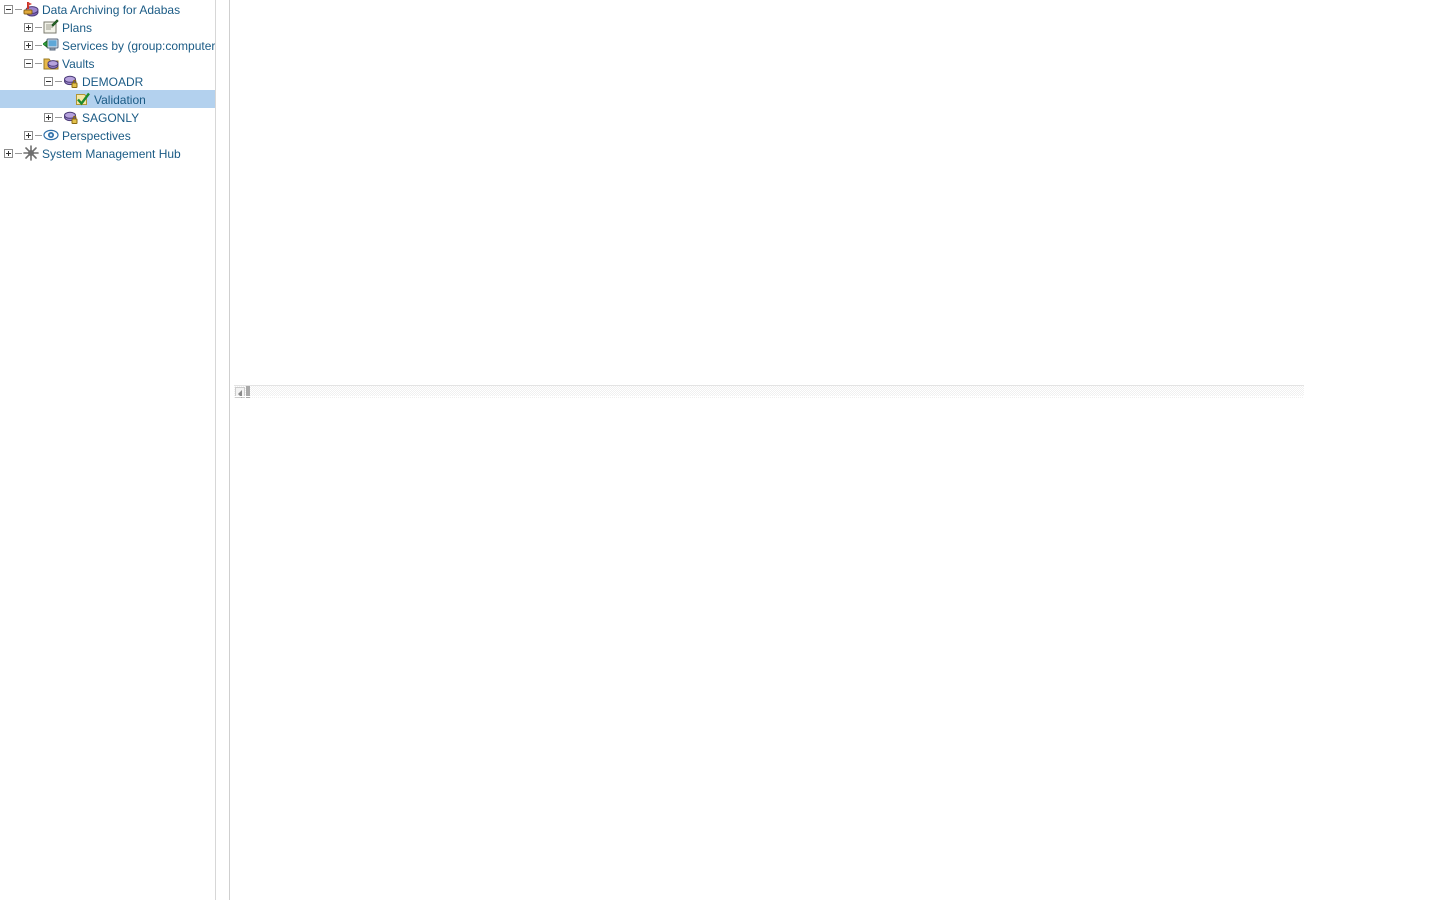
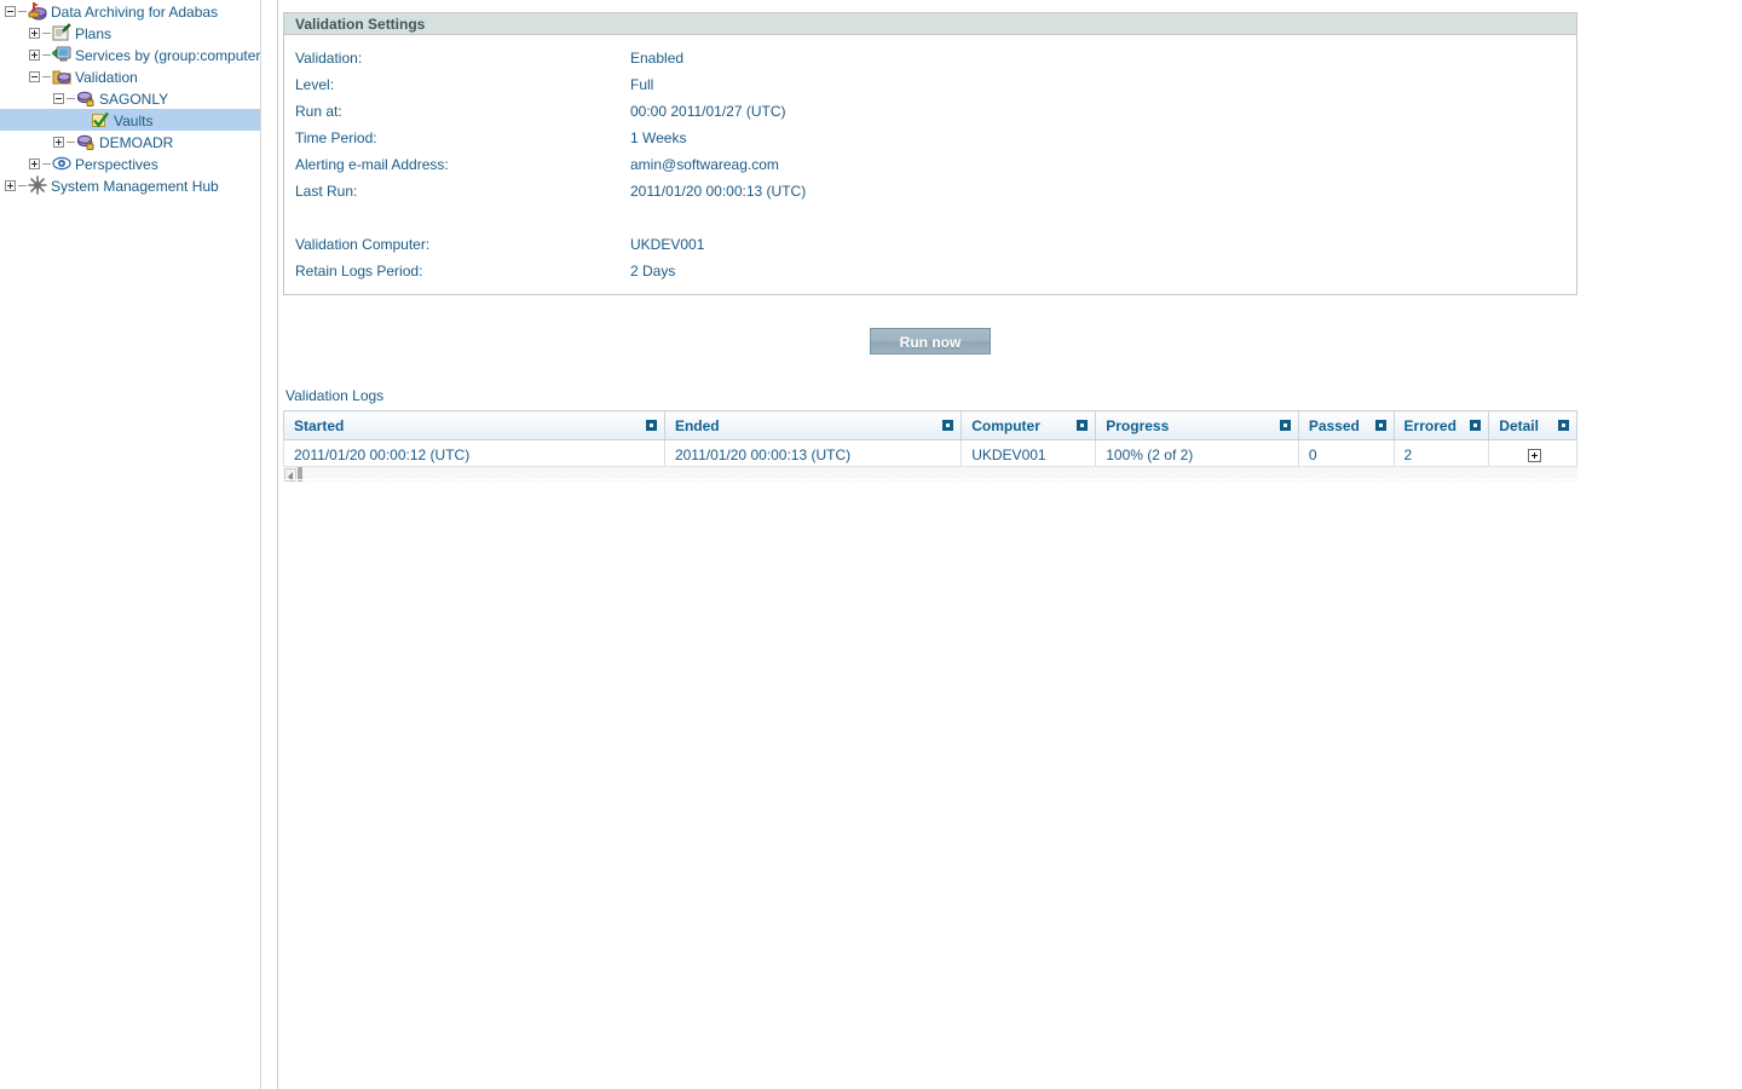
  Data Archiving for Adabas
  Plans
  Services by (group:computer
- Vaults
+ Validation
- DEMOADR
+ SAGONLY
- Validation
+ Vaults
- SAGONLY
+ DEMOADR
  Perspectives
  System Management Hub
+ Validation Settings
+ Validation:
+ Enabled
+ Level:
+ Full
+ Run at:
+ 00:00 2011/01/27 (UTC)
+ Time Period:
+ 1 Weeks
+ Alerting e-mail Address:
+ amin@softwareag.com
+ Last Run:
+ 2011/01/20 00:00:13 (UTC)
+ Validation Computer:
+ UKDEV001
+ Retain Logs Period:
+ 2 Days
+ Run now
+ Validation Logs
+ Started	Ended	Computer	Progress	Passed	Errored	Detail
+ 2011/01/20 00:00:12 (UTC)	2011/01/20 00:00:13 (UTC)	UKDEV001	100% (2 of 2)	0	2
